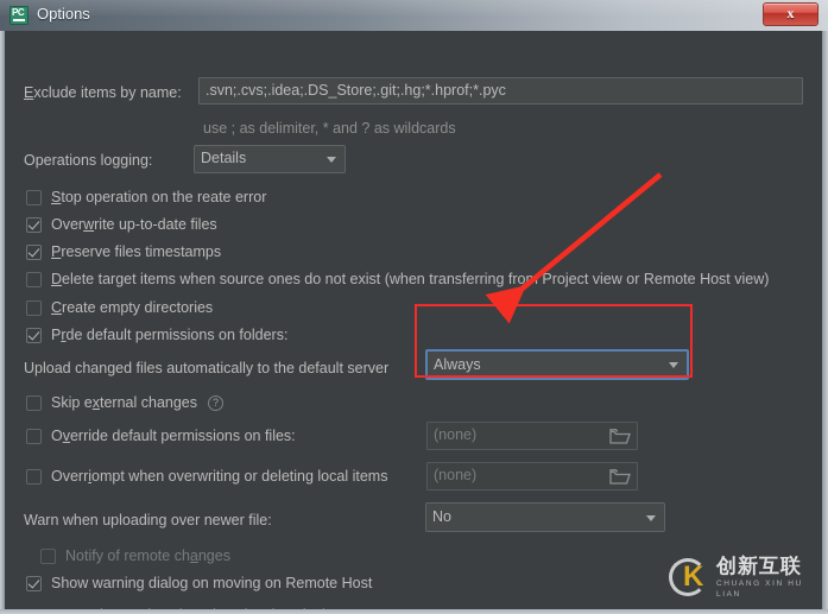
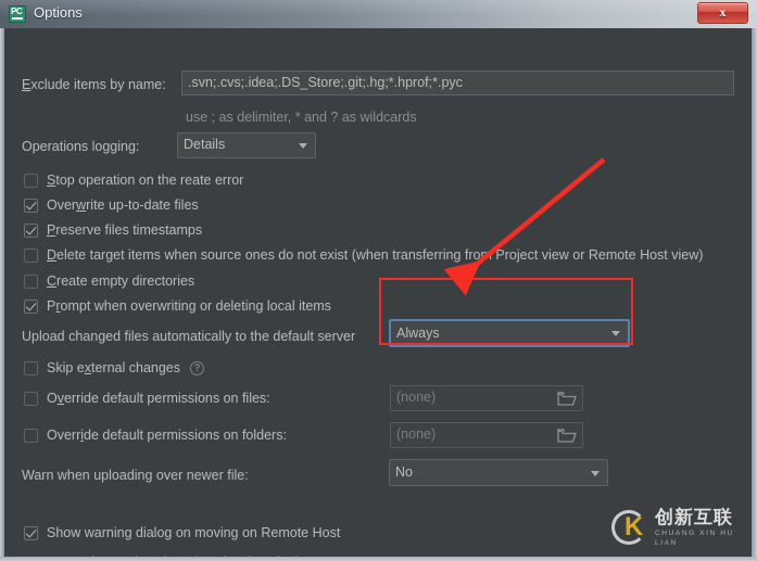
  PC
  Options
  x
  Exclude items by name:
  .svn;.cvs;.idea;.DS_Store;.git;.hg;*.hprof;*.pyc
  use ; as delimiter, * and ? as wildcards
  Operations logging:
  Details
  Stop operation on the reate error
  Overwrite up-to-date files
  Preserve files timestamps
  Delete target items when source ones do not exist (when transferring fro Project view or Remote Host view)
  Create empty directories
- Prde default permissions on folders:
+ Prompt when overwriting or deleting local items
  Upload changed files automatically to the default server
  Always
  Skip external changes
  ?
  Override default permissions on files:
  (none)
- Overriompt when overwriting or deleting local items
+ Override default permissions on folders:
  (none)
  Warn when uploading over newer file:
  No
- Notify of remote changes
  Show warning dialog on moving on Remote Host
  K
  创新互联
